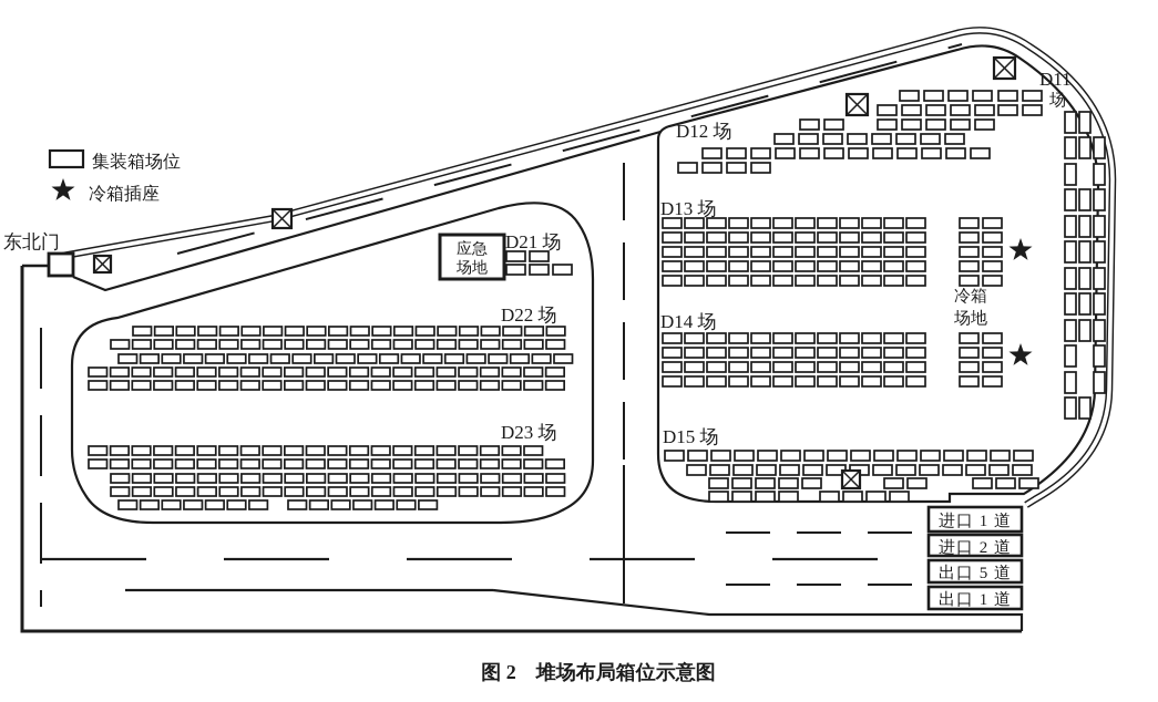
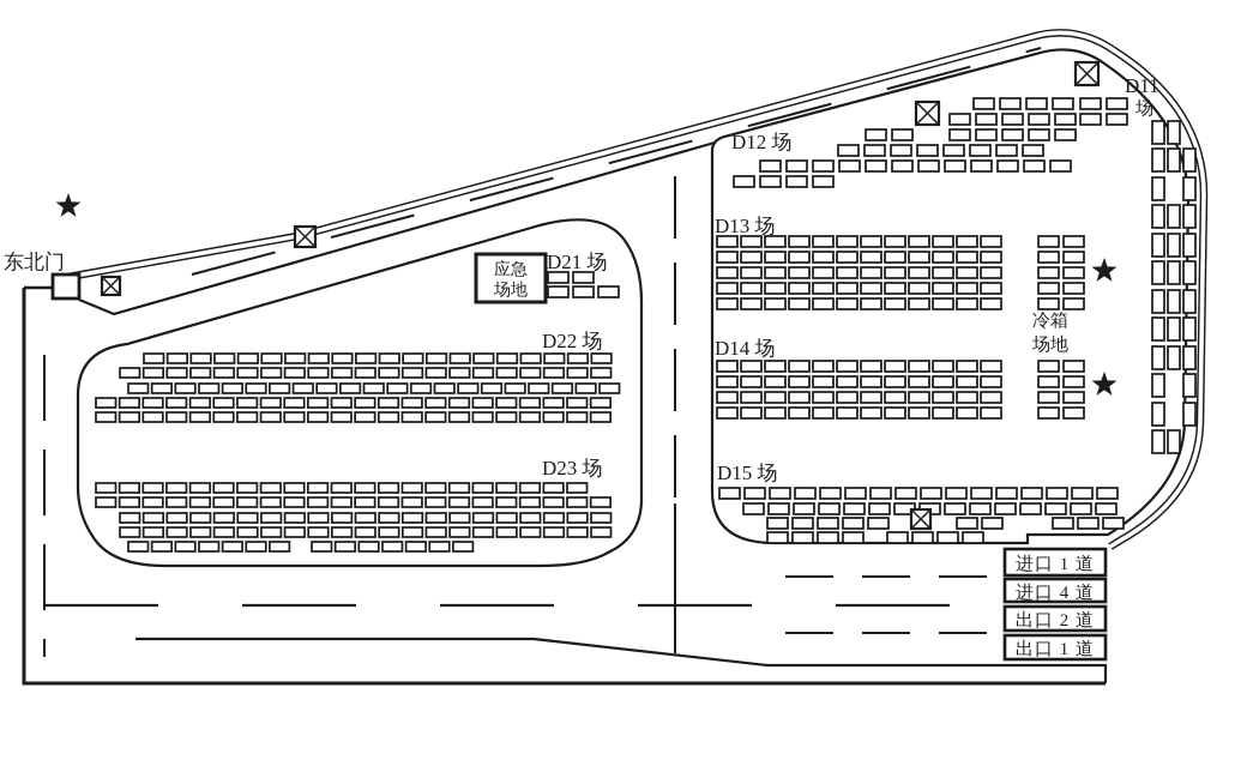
  进口 1 道
- 进口 2 道
+ 进口 4 道
- 出口 5 道
+ 出口 2 道
  出口 1 道
- 集装箱场位
- 冷箱插座
  东北门
  应急
  场地
  D12 场
  D13 场
  D14 场
  D15 场
  D21 场
  D22 场
  D23 场
  D11
  场
  冷箱
  场地
- 图 2 堆场布局箱位示意图
